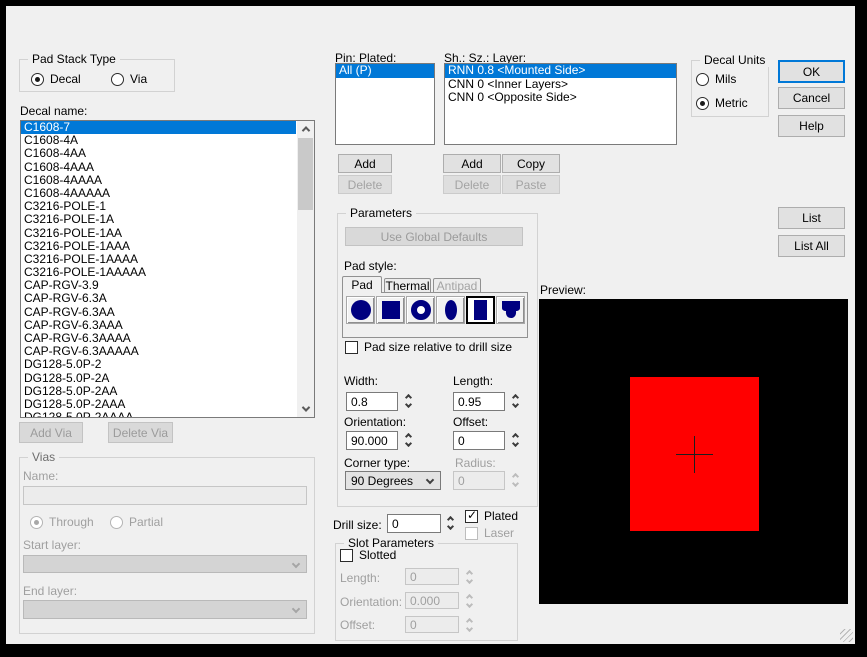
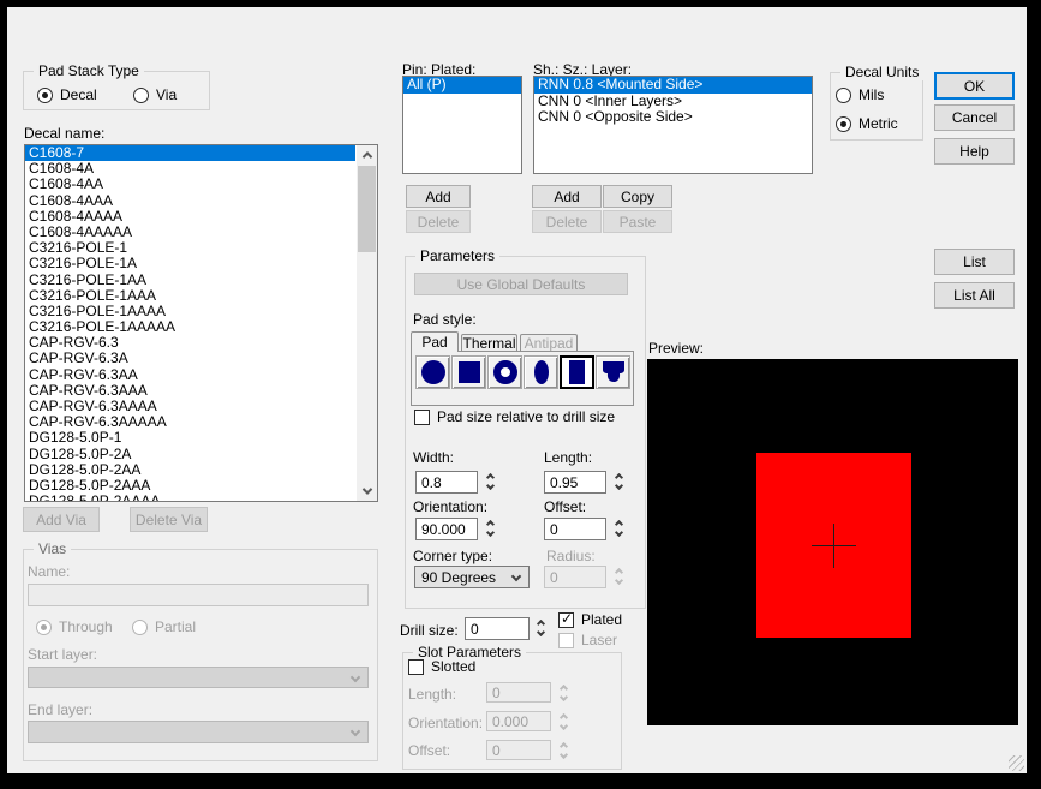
  Pad Stack Type
  Decal
  Via
  Decal name:
  C1608-7
  C1608-4A
  C1608-4AA
  C1608-4AAA
  C1608-4AAAA
  C1608-4AAAAA
  C3216-POLE-1
  C3216-POLE-1A
  C3216-POLE-1AA
  C3216-POLE-1AAA
  C3216-POLE-1AAAA
  C3216-POLE-1AAAAA
- CAP-RGV-3.9
+ CAP-RGV-6.3
  CAP-RGV-6.3A
  CAP-RGV-6.3AA
  CAP-RGV-6.3AAA
  CAP-RGV-6.3AAAA
  CAP-RGV-6.3AAAAA
- DG128-5.0P-2
+ DG128-5.0P-1
  DG128-5.0P-2A
  DG128-5.0P-2AA
  DG128-5.0P-2AAA
  DG128-5.0P-2AAAA
  Add Via
  Delete Via
  Vias
  Name:
  Through
  Partial
  Start layer:
  End layer:
  Pin: Plated:
  All (P)
  Sh.: Sz.: Layer:
  RNN 0.8 <Mounted Side>
  CNN 0 <Inner Layers>
  CNN 0 <Opposite Side>
  Add
  Delete
  Add
  Copy
  Delete
  Paste
  Decal Units
  Mils
  Metric
  OK
  Cancel
  Help
  List
  List All
  Parameters
  Use Global Defaults
  Pad style:
  Pad
  Thermal
  Antipad
  Pad size relative to drill size
  Width:
  0.8
  Length:
  0.95
  Orientation:
  90.000
  Offset:
  0
  Corner type:
  90 Degrees
  Radius:
  0
  Drill size:
  0
  Plated
  Laser
  Slot Parameters
  Slotted
  Length:
  0
  Orientation:
  0.000
  Offset:
  0
  Preview:
